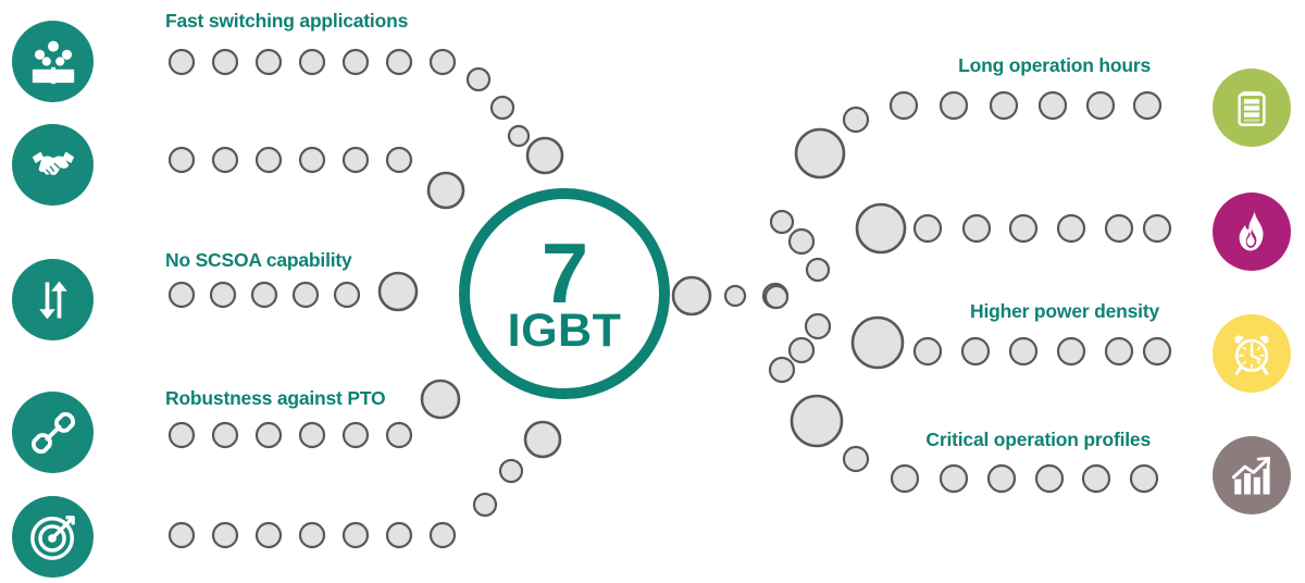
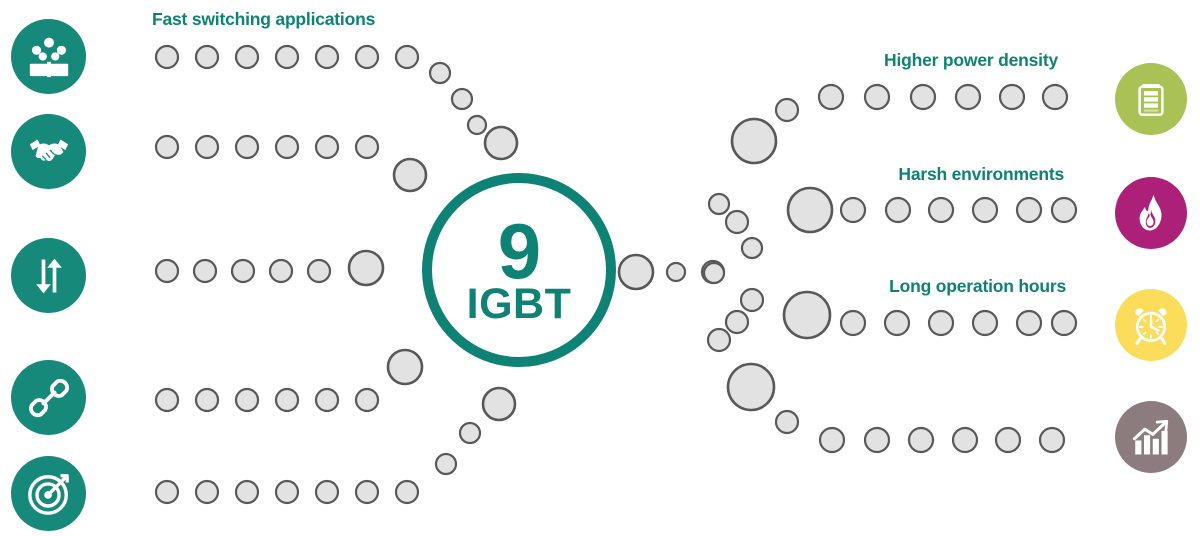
- 7
+ 9
  IGBT
  Fast switching applications
- No SCSOA capability
- Robustness against PTO
- Long operation hours
+ Higher power density
+ Harsh environments
- Higher power density
+ Long operation hours
- Critical operation profiles
